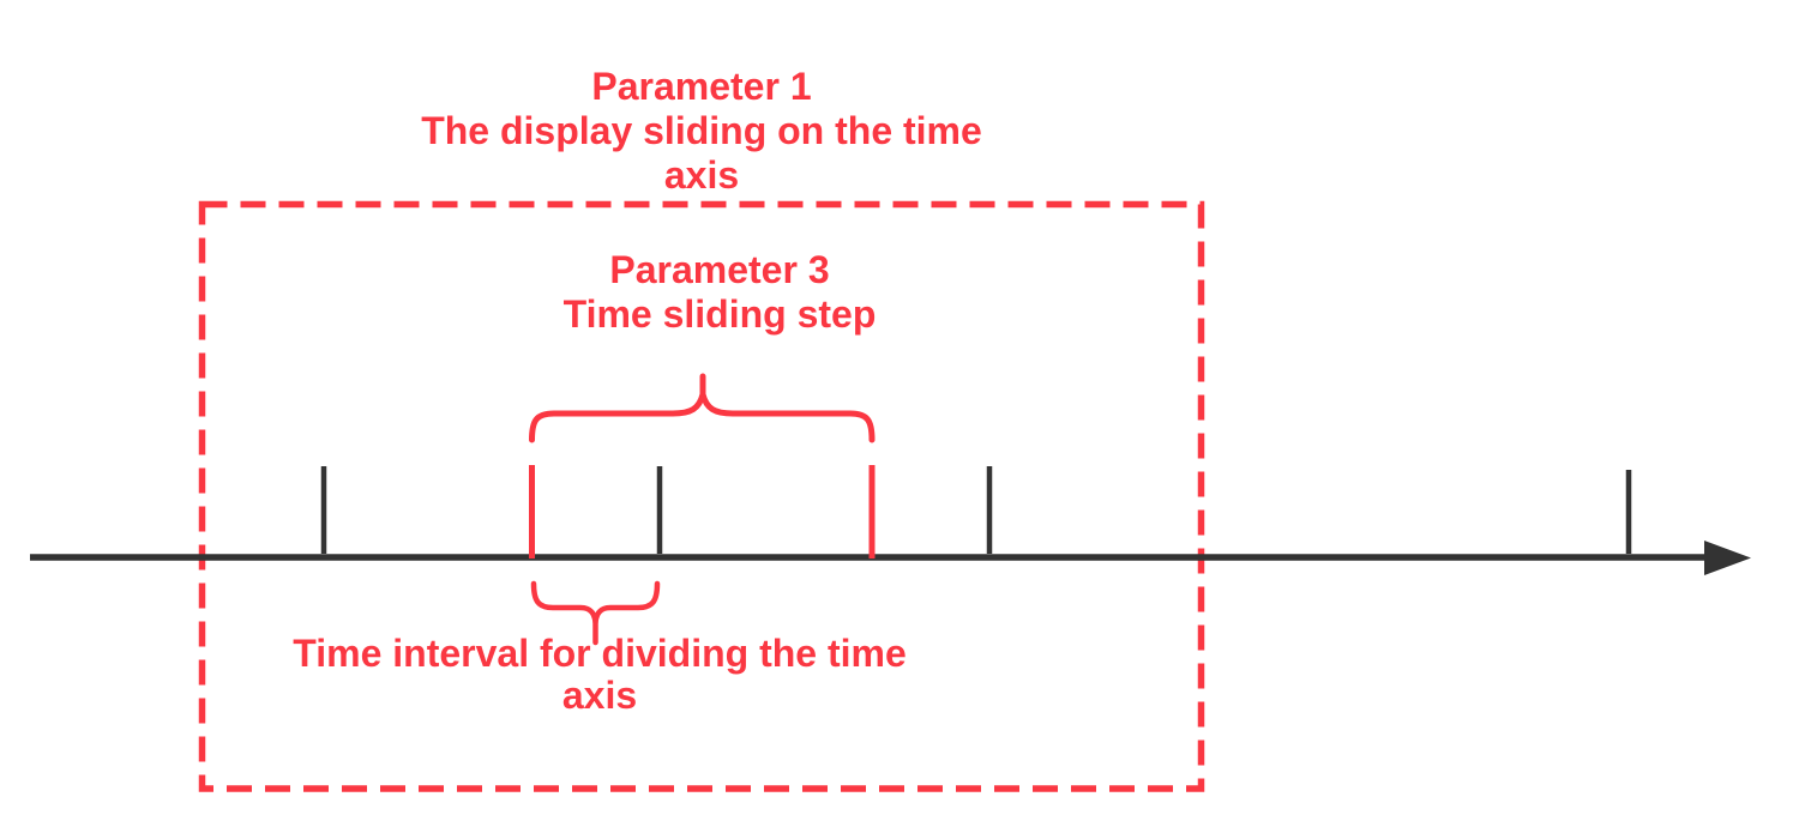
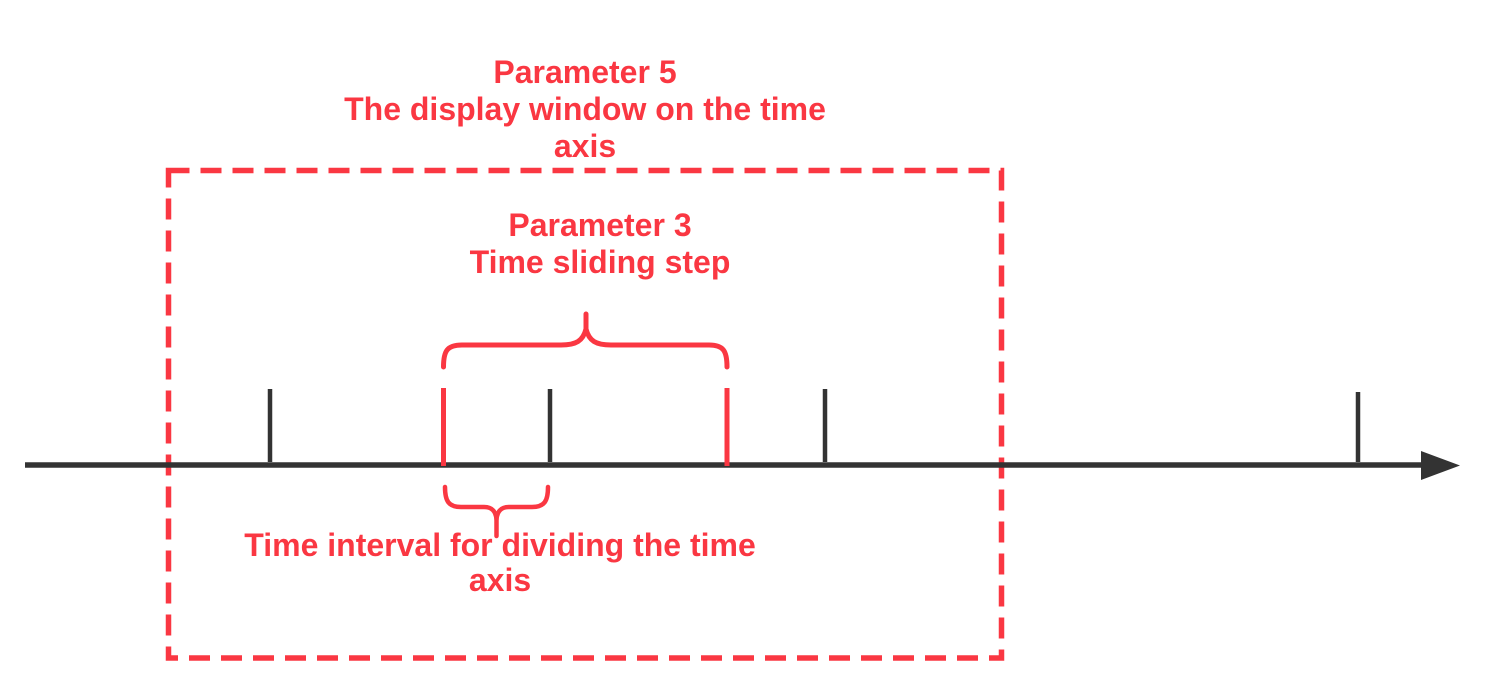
- Parameter 1
+ Parameter 5
- The display sliding on the time
+ The display window on the time
  axis
  Parameter 3
  Time sliding step
  Time interval for dividing the time
  axis
